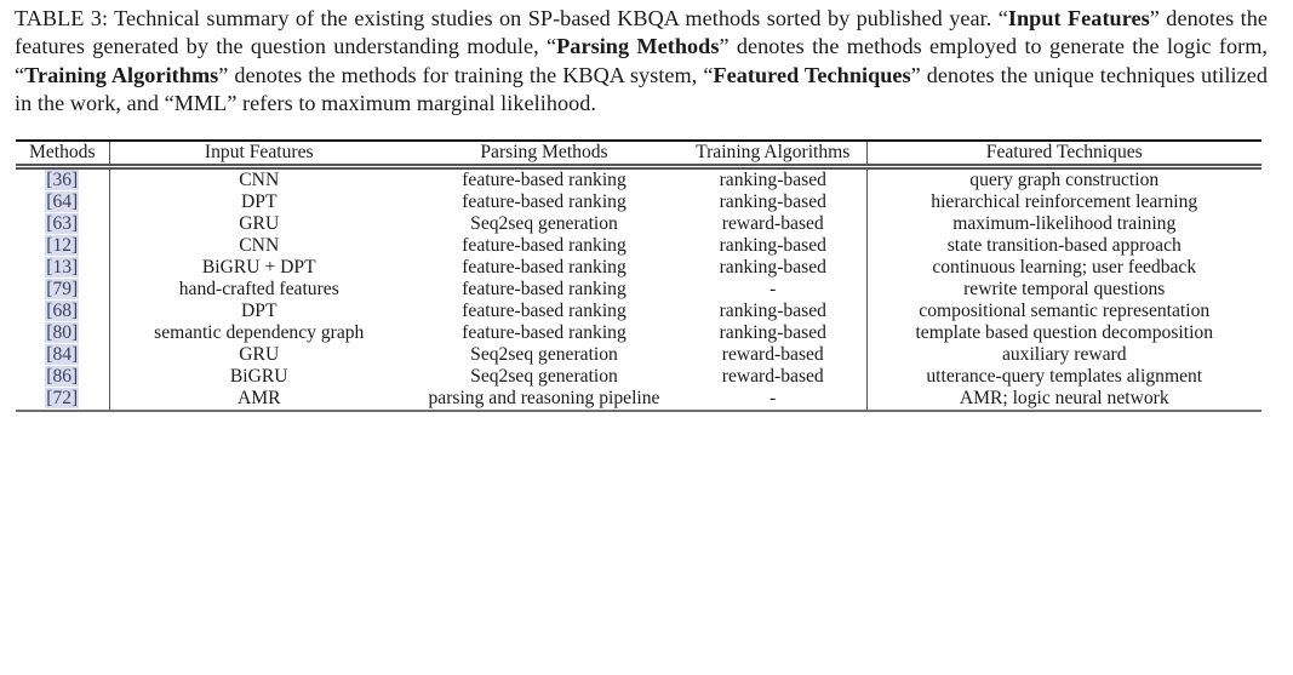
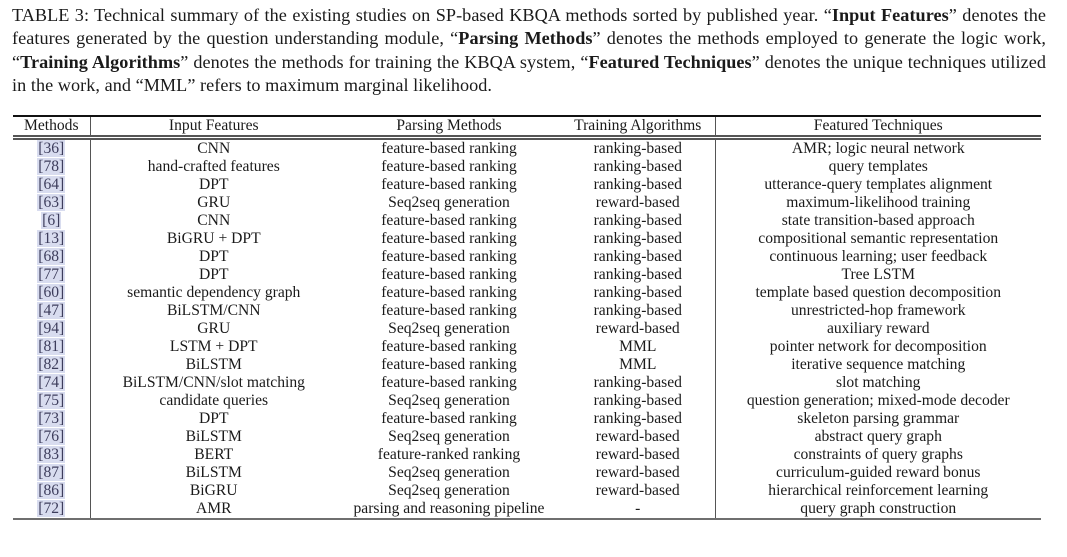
- TABLE 3: Technical summary of the existing studies on SP-based KBQA methods sorted by published year. “Input Features” denotes the features generated by the question understanding module, “Parsing Methods” denotes the methods employed to generate the logic form, “Training Algorithms” denotes the methods for training the KBQA system, “Featured Techniques” denotes the unique techniques utilized in the work, and “MML” refers to maximum marginal likelihood.
+ TABLE 3: Technical summary of the existing studies on SP-based KBQA methods sorted by published year. “Input Features” denotes the features generated by the question understanding module, “Parsing Methods” denotes the methods employed to generate the logic work, “Training Algorithms” denotes the methods for training the KBQA system, “Featured Techniques” denotes the unique techniques utilized in the work, and “MML” refers to maximum marginal likelihood.
  Methods	Input Features	Parsing Methods	Training Algorithms	Featured Techniques
- [36]	CNN	feature-based ranking	ranking-based	query graph construction
+ [36]	CNN	feature-based ranking	ranking-based	AMR; logic neural network
+ [78]	hand-crafted features	feature-based ranking	ranking-based	query templates
- [64]	DPT	feature-based ranking	ranking-based	hierarchical reinforcement learning
+ [64]	DPT	feature-based ranking	ranking-based	utterance-query templates alignment
  [63]	GRU	Seq2seq generation	reward-based	maximum-likelihood training
- [12]	CNN	feature-based ranking	ranking-based	state transition-based approach
+ [6]	CNN	feature-based ranking	ranking-based	state transition-based approach
- [13]	BiGRU + DPT	feature-based ranking	ranking-based	continuous learning; user feedback
+ [13]	BiGRU + DPT	feature-based ranking	ranking-based	compositional semantic representation
- [79]	hand-crafted features	feature-based ranking	-	rewrite temporal questions
- [68]	DPT	feature-based ranking	ranking-based	compositional semantic representation
+ [68]	DPT	feature-based ranking	ranking-based	continuous learning; user feedback
+ [77]	DPT	feature-based ranking	ranking-based	Tree LSTM
- [80]	semantic dependency graph	feature-based ranking	ranking-based	template based question decomposition
+ [60]	semantic dependency graph	feature-based ranking	ranking-based	template based question decomposition
+ [47]	BiLSTM/CNN	feature-based ranking	ranking-based	unrestricted-hop framework
- [84]	GRU	Seq2seq generation	reward-based	auxiliary reward
+ [94]	GRU	Seq2seq generation	reward-based	auxiliary reward
+ [81]	LSTM + DPT	feature-based ranking	MML	pointer network for decomposition
+ [82]	BiLSTM	feature-based ranking	MML	iterative sequence matching
+ [74]	BiLSTM/CNN/slot matching	feature-based ranking	ranking-based	slot matching
+ [75]	candidate queries	Seq2seq generation	ranking-based	question generation; mixed-mode decoder
+ [73]	DPT	feature-based ranking	ranking-based	skeleton parsing grammar
+ [76]	BiLSTM	Seq2seq generation	reward-based	abstract query graph
+ [83]	BERT	feature-ranked ranking	reward-based	constraints of query graphs
+ [87]	BiLSTM	Seq2seq generation	reward-based	curriculum-guided reward bonus
- [86]	BiGRU	Seq2seq generation	reward-based	utterance-query templates alignment
+ [86]	BiGRU	Seq2seq generation	reward-based	hierarchical reinforcement learning
- [72]	AMR	parsing and reasoning pipeline	-	AMR; logic neural network
+ [72]	AMR	parsing and reasoning pipeline	-	query graph construction
